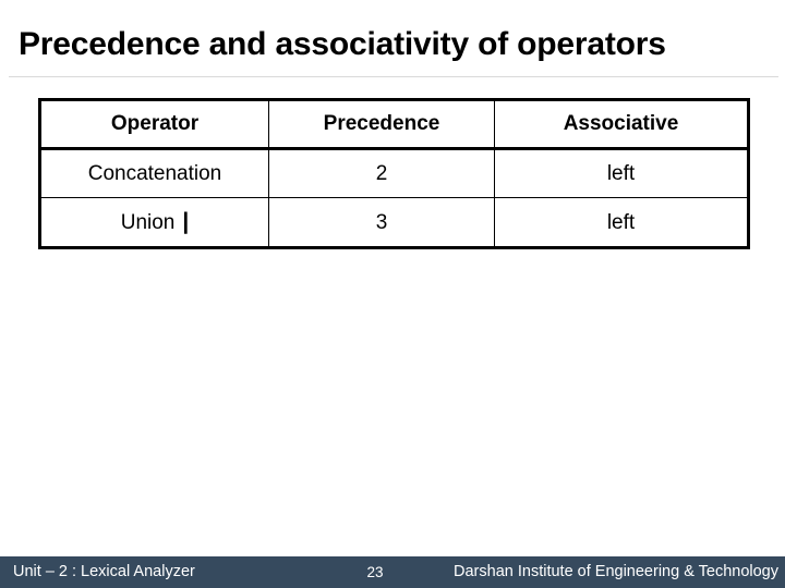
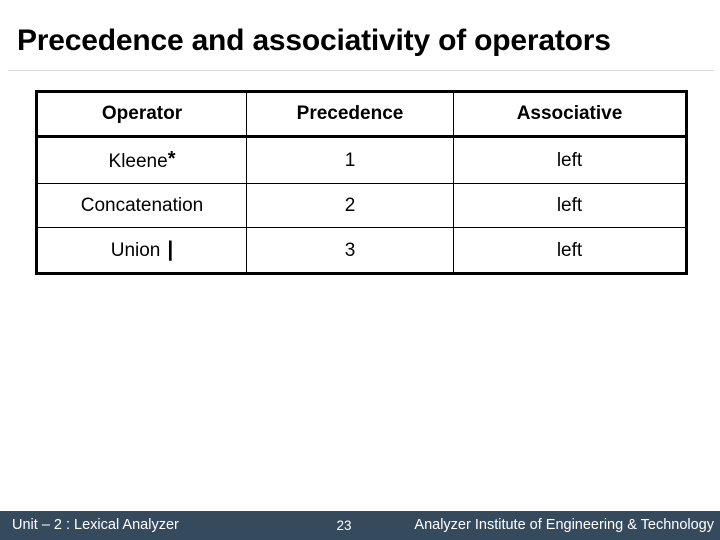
  Precedence and associativity of operators
  Operator	Precedence	Associative
+ Kleene*	1	left
  Concatenation	2	left
  Union |	3	left
  Unit – 2 : Lexical Analyzer
  23
- Darshan Institute of Engineering & Technology
+ Analyzer Institute of Engineering & Technology
